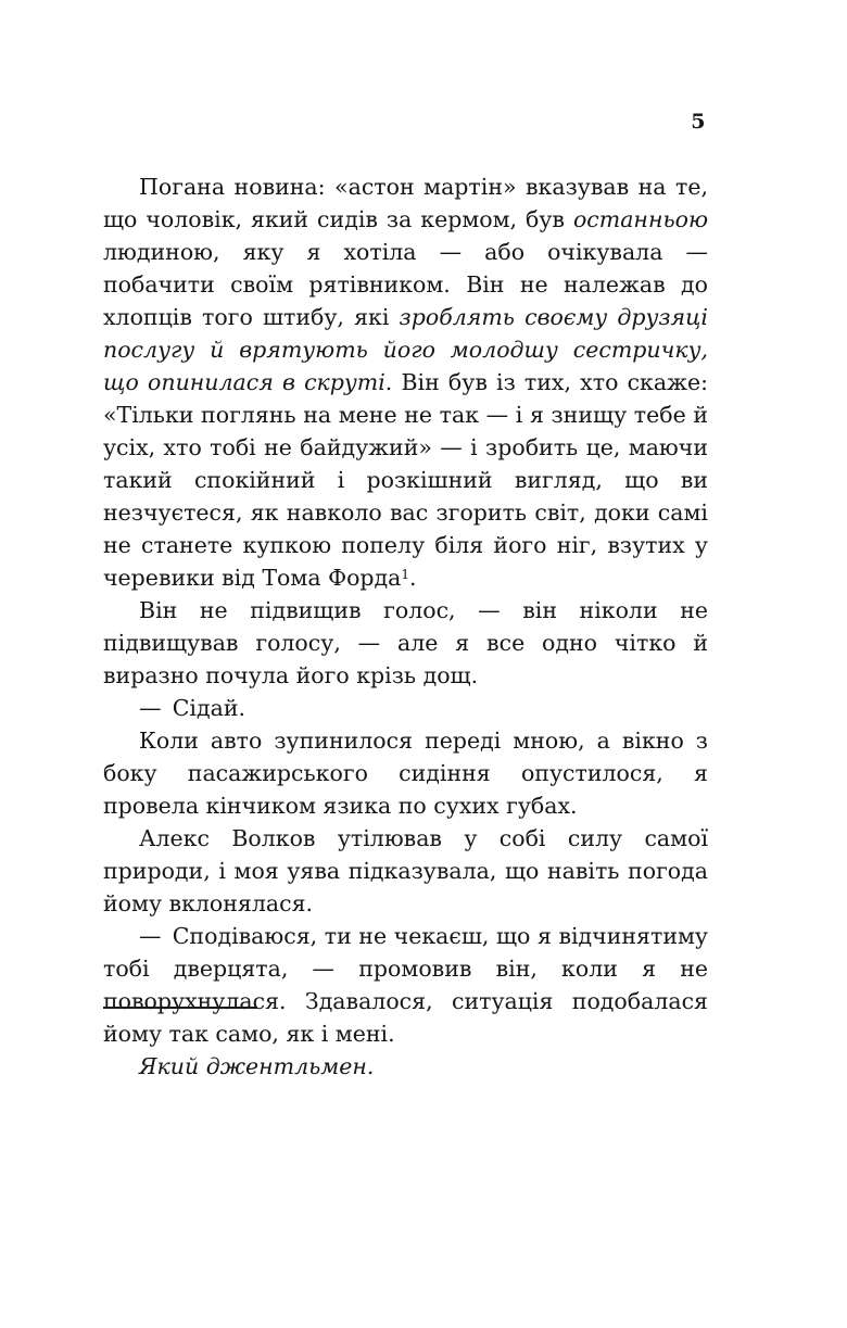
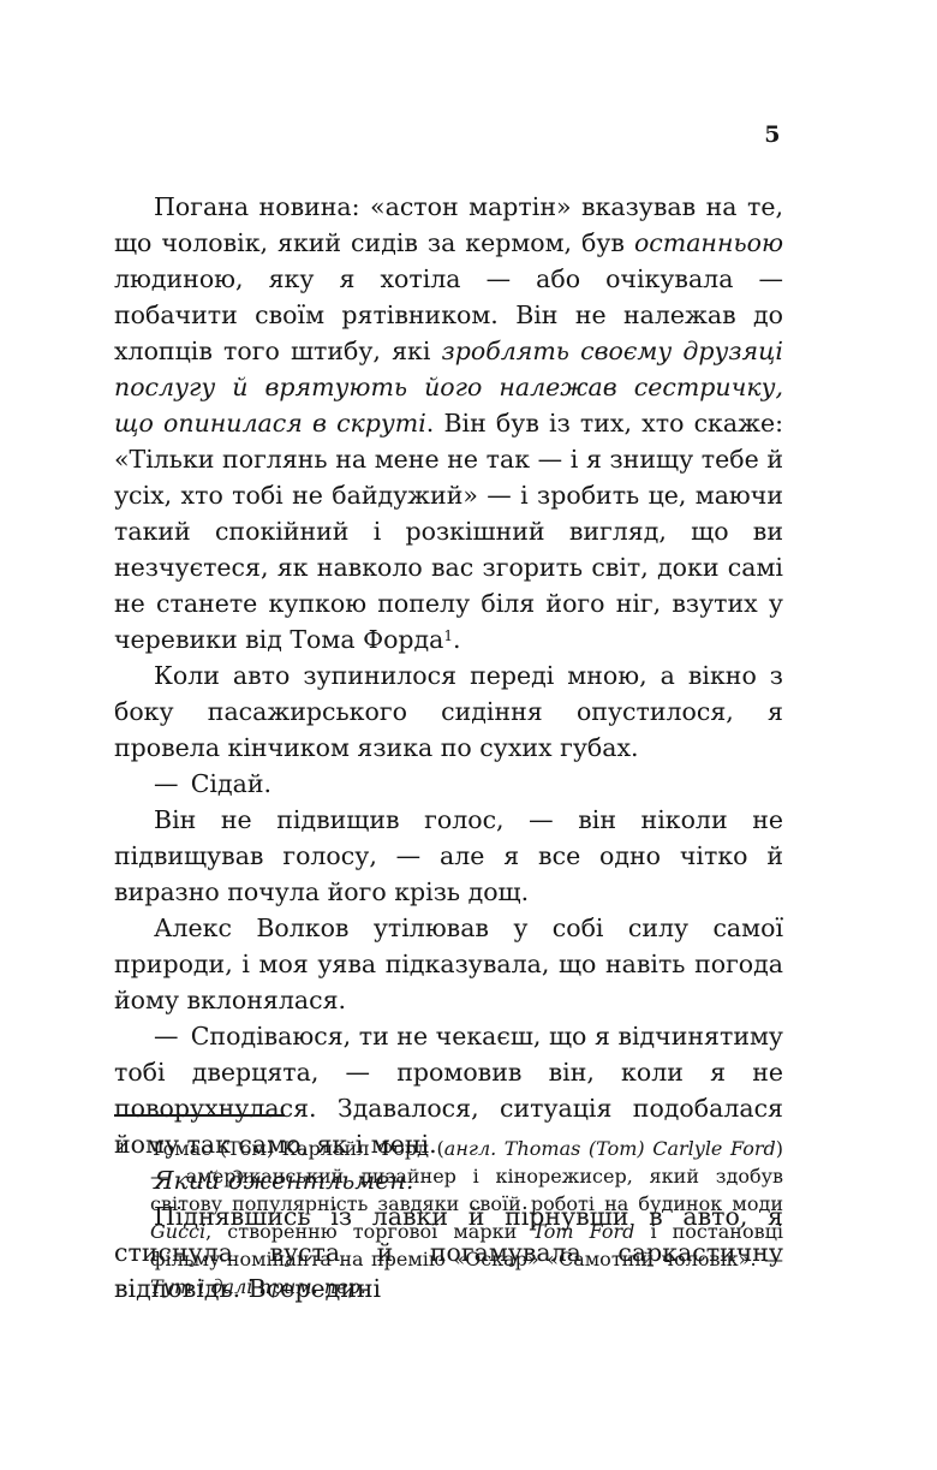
  5
- Погана новина: «астон мартін» вказував на те, що чоловік, який сидів за кермом, був останньою людиною, яку я хотіла — або очікувала — побачити своїм рятівником. Він не належав до хлопців того штибу, які зроблять своєму друзяці послугу й врятують його молодшу сестричку, що опинилася в скруті. Він був із тих, хто скаже: «Тільки поглянь на мене не так — і я знищу тебе й усіх, хто тобі не байдужий» — і зробить це, маючи такий спокійний і розкішний вигляд, що ви незчуєтеся, як навколо вас згорить світ, доки самі не станете купкою попелу біля його ніг, взутих у черевики від Тома Форда1.
+ Погана новина: «астон мартін» вказував на те, що чоловік, який сидів за кермом, був останньою людиною, яку я хотіла — або очікувала — побачити своїм рятівником. Він не належав до хлопців того штибу, які зроблять своєму друзяці послугу й врятують його належав сестричку, що опинилася в скруті. Він був із тих, хто скаже: «Тільки поглянь на мене не так — і я знищу тебе й усіх, хто тобі не байдужий» — і зробить це, маючи такий спокійний і розкішний вигляд, що ви незчуєтеся, як навколо вас згорить світ, доки самі не станете купкою попелу біля його ніг, взутих у черевики від Тома Форда1.
- Він не підвищив голос, — він ніколи не підвищував голосу, — але я все одно чітко й виразно почула його крізь дощ.
+ Коли авто зупинилося переді мною, а вікно з боку пасажирського сидіння опустилося, я провела кінчиком язика по сухих губах.
  — Сідай.
- Коли авто зупинилося переді мною, а вікно з боку пасажирського сидіння опустилося, я провела кінчиком язика по сухих губах.
+ Він не підвищив голос, — він ніколи не підвищував голосу, — але я все одно чітко й виразно почула його крізь дощ.
  Алекс Волков утілював у собі силу самої природи, і моя уява підказувала, що навіть погода йому вклонялася.
  — Сподіваюся, ти не чекаєш, що я відчинятиму тобі дверцята, — промовив він, коли я не поворухнулася. Здавалося, ситуація подобалася йому так само, як і мені.
  Який джентльмен.
+ Піднявшись із лавки й пірнувши в авто, я стиснула вуста й погамувала саркастичну відповідь. Всередині
+ 1
+ Томас (Том) Карлайл Форд (англ. Thomas (Tom) Carlyle Ford) — американський дизайнер і кінорежисер, який здобув світову популярність завдяки своїй роботі на будинок моди Gucci, створенню торгової марки Tom Ford і постановці фільму-номінанта на премію «Оскар» «Самотній чоловік». — Тут і далі прим. пер.
